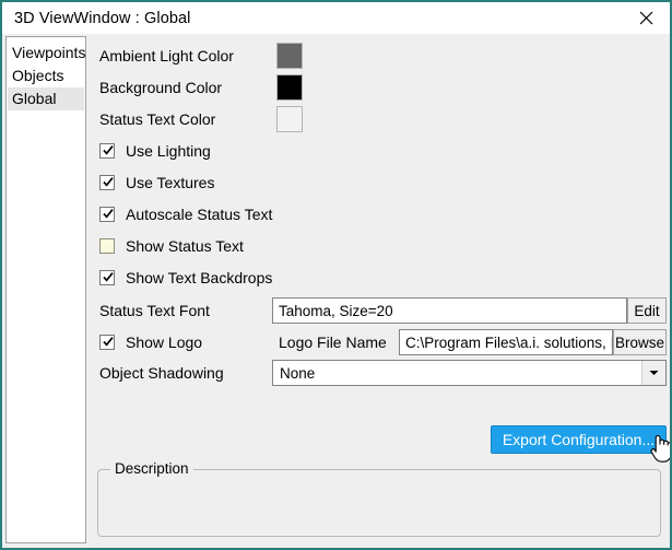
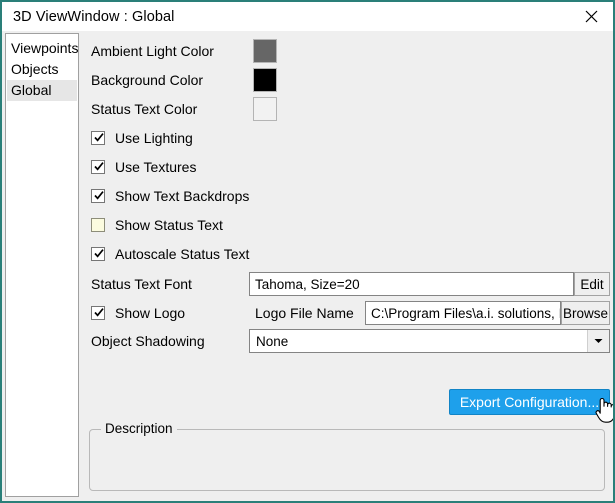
  3D ViewWindow : Global
  Viewpoints
  Objects
  Global
  Ambient Light Color
  Background Color
  Status Text Color
  Use Lighting
  Use Textures
- Autoscale Status Text
+ Show Text Backdrops
  Show Status Text
- Show Text Backdrops
+ Autoscale Status Text
  Status Text Font
  Tahoma, Size=20
  Edit
  Show Logo
  Logo File Name
  C:\Program Files\a.i. solutions,
  Browse
  Object Shadowing
  None
  Export Configuration...
  Description
